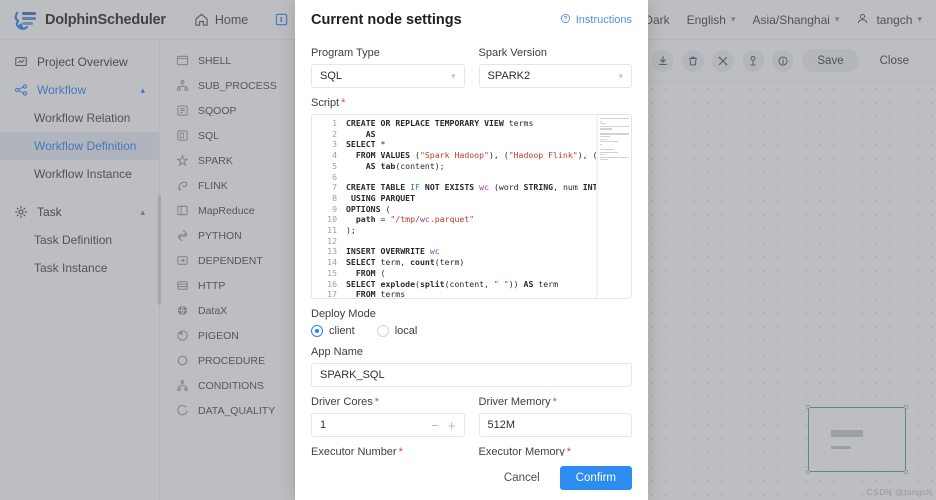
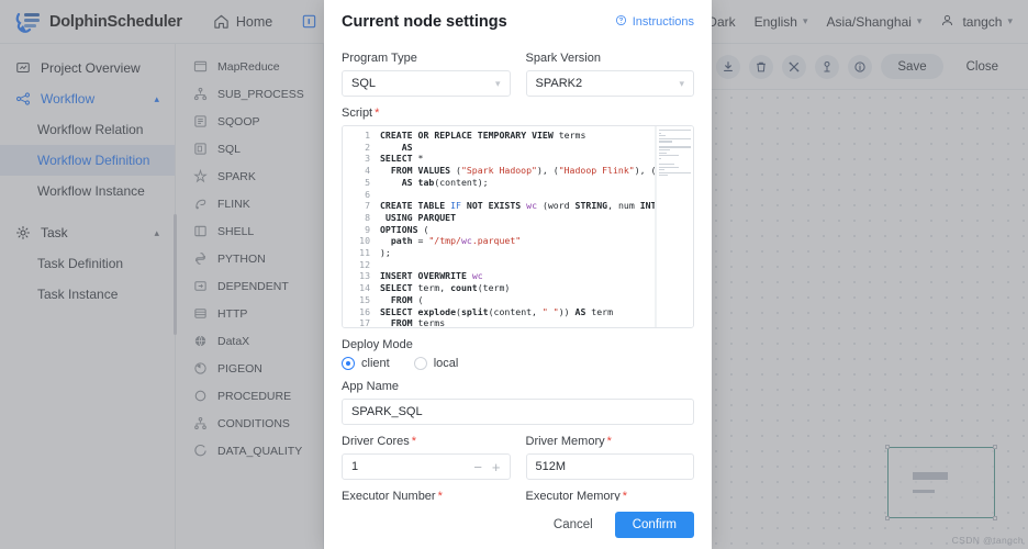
  DolphinScheduler
  Home
  Dark
  English
  ▾
  Asia/Shanghai
  ▾
  tangch
  ▾
  Project Overview
  Workflow
  ▴
  Workflow Relation
  Workflow Definition
  Workflow Instance
  Task
  ▴
  Task Definition
  Task Instance
- SHELL
+ MapReduce
  SUB_PROCESS
  SQOOP
  SQL
  SPARK
  FLINK
- MapReduce
+ SHELL
  PYTHON
  DEPENDENT
  HTTP
  DataX
  PIGEON
  PROCEDURE
  CONDITIONS
  DATA_QUALITY
  Save
  Close
  CSDN @tangch
  Current node settings
  Instructions
  Program Type
  SQL
  ▾
  Spark Version
  SPARK2
  ▾
  Script *
  1
  2
  3
  4
  5
  6
  7
  8
  9
  10
  11
  12
  13
  14
  15
  16
  17
  CREATE OR REPLACE TEMPORARY VIEW terms
  AS
  SELECT *
  FROM VALUES ("Spark Hadoop"), ("Hadoop Flink"), (
  AS tab(content);
  CREATE TABLE IF NOT EXISTS wc (word STRING, num INT
  USING PARQUET
  OPTIONS (
  path = "/tmp/wc.parquet"
  );
  INSERT OVERWRITE wc
  SELECT term, count(term)
  FROM (
  SELECT explode(split(content, " ")) AS term
  FROM terms
  Deploy Mode
  client
  local
  App Name
  SPARK_SQL
  Driver Cores *
  1
  −
  +
  Driver Memory *
  512M
  Executor Number *
  Executor Memory *
  Cancel
  Confirm
